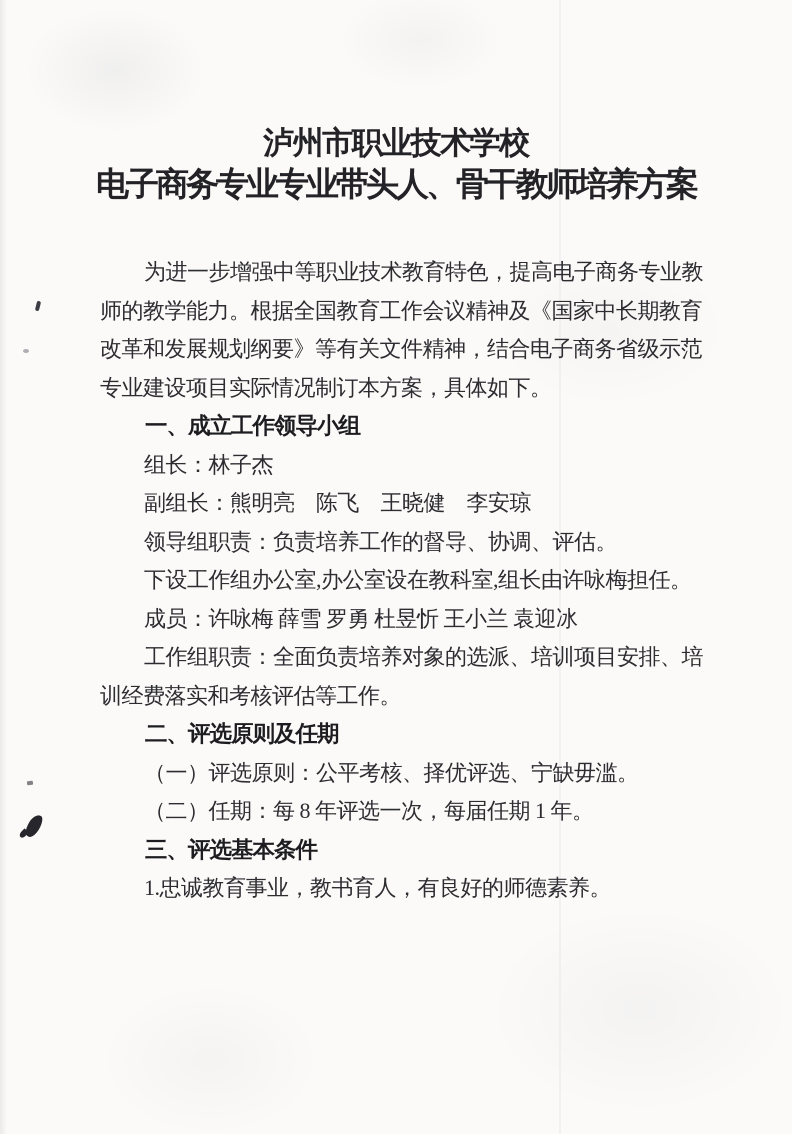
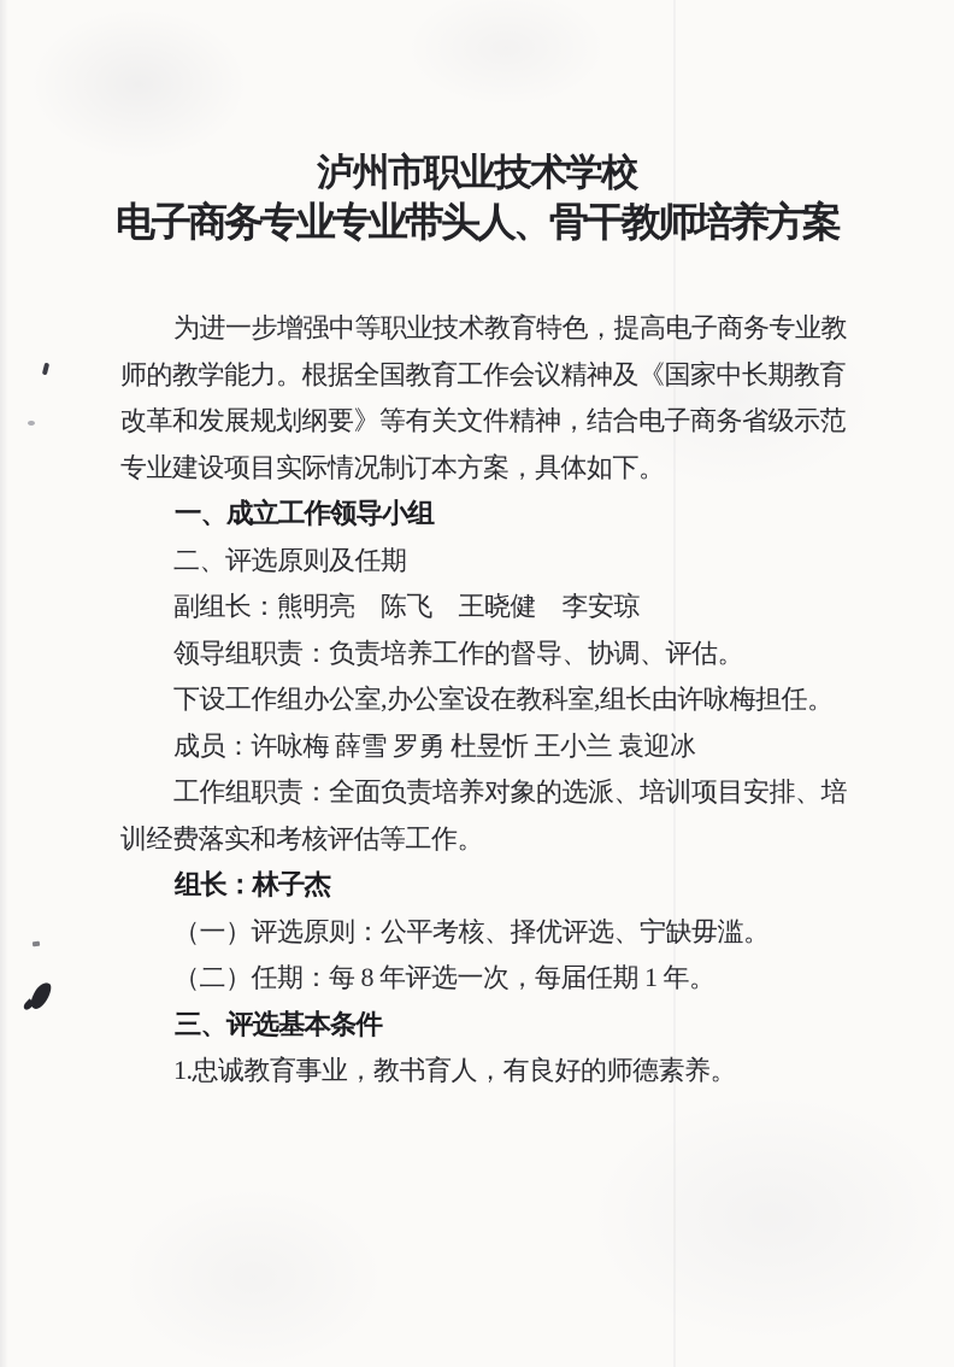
  泸州市职业技术学校
  电子商务专业专业带头人、骨干教师培养方案
  为进一步增强中等职业技术教育特色，提高电子商务专业教
  师的教学能力。根据全国教育工作会议精神及《国家中长期教育
  改革和发展规划纲要》等有关文件精神，结合电子商务省级示范
  专业建设项目实际情况制订本方案，具体如下。
  一、成立工作领导小组
- 组长：林子杰
+ 二、评选原则及任期
  副组长：熊明亮 陈飞 王晓健 李安琼
  领导组职责：负责培养工作的督导、协调、评估。
  下设工作组办公室,办公室设在教科室,组长由许咏梅担任。
  成员：许咏梅 薛雪 罗勇 杜昱忻 王小兰 袁迎冰
  工作组职责：全面负责培养对象的选派、培训项目安排、培
  训经费落实和考核评估等工作。
- 二、评选原则及任期
+ 组长：林子杰
  （一）评选原则：公平考核、择优评选、宁缺毋滥。
  （二）任期：每 8 年评选一次，每届任期 1 年。
  三、评选基本条件
  1.忠诚教育事业，教书育人，有良好的师德素养。
